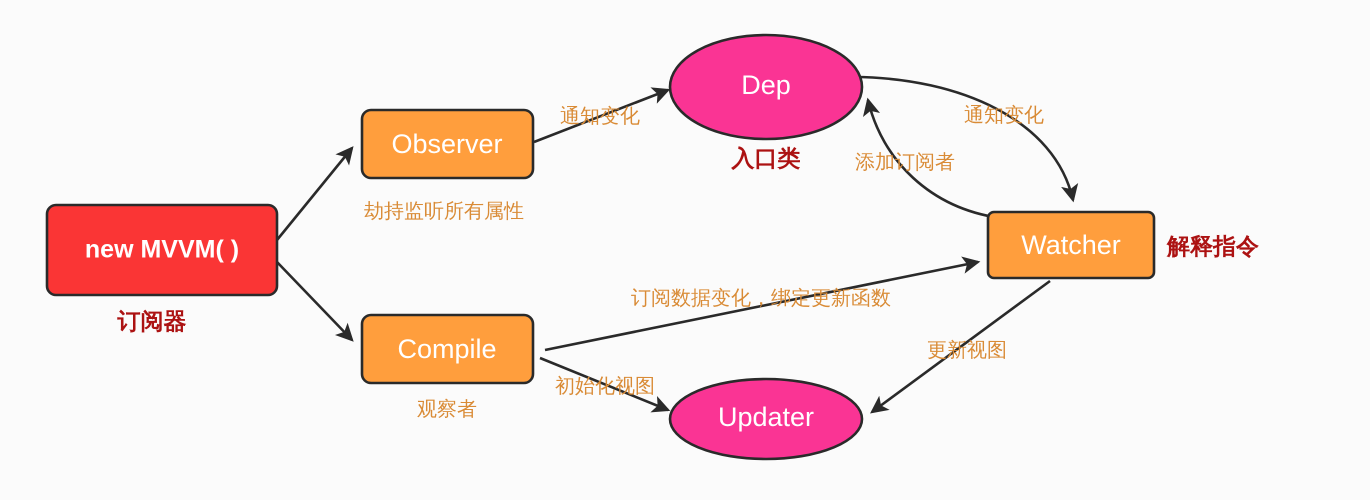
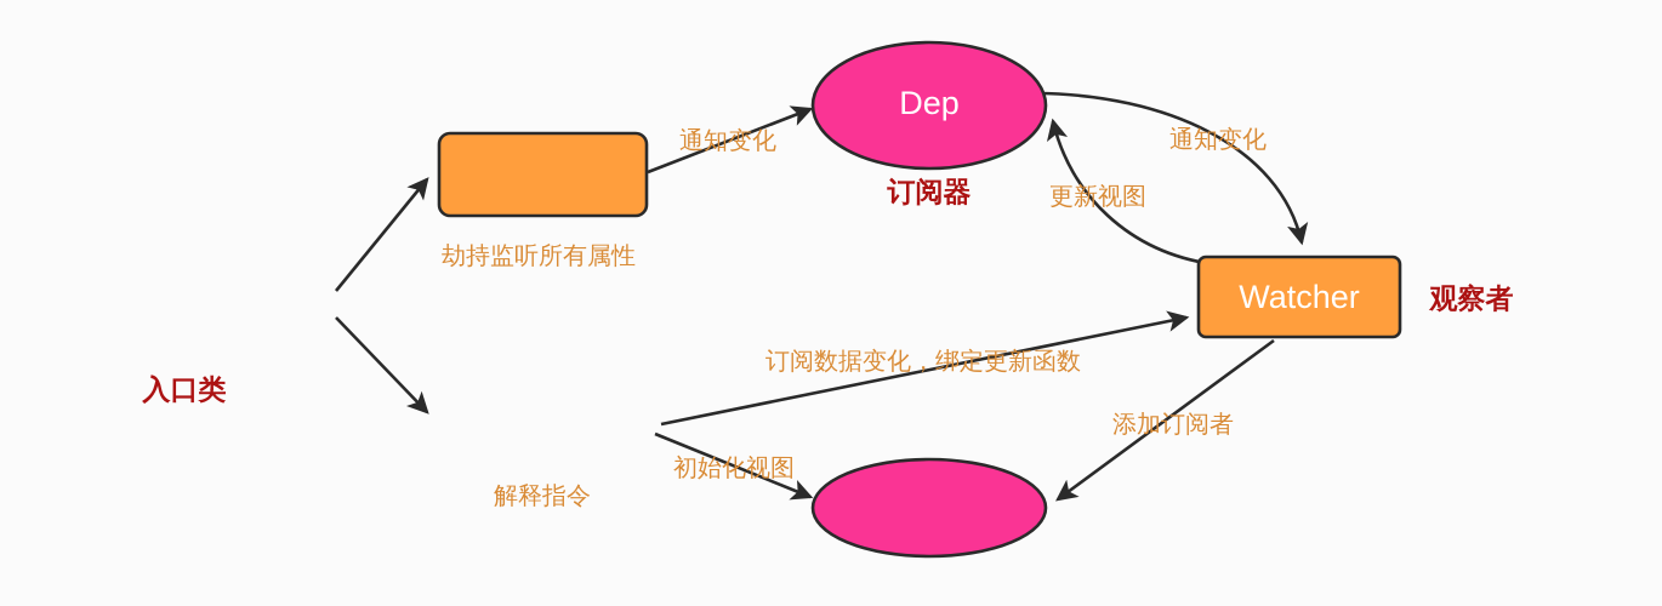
- new MVVM( )
- Observer
- Compile
  Watcher
  Dep
- Updater
  通知变化
  通知变化
- 添加订阅者
+ 更新视图
  订阅数据变化，绑定更新函数
  初始化视图
- 更新视图
+ 添加订阅者
- 订阅器
+ 入口类
  劫持监听所有属性
- 观察者
+ 解释指令
- 入口类
+ 订阅器
- 解释指令
+ 观察者
